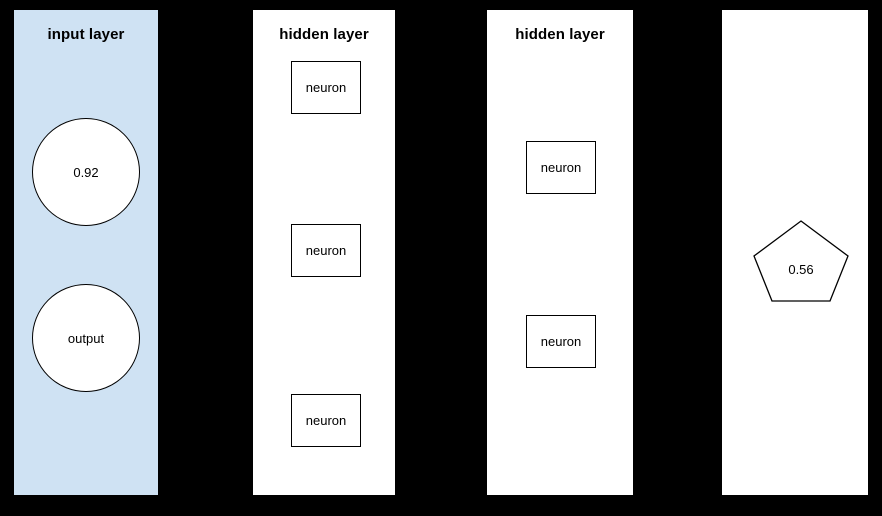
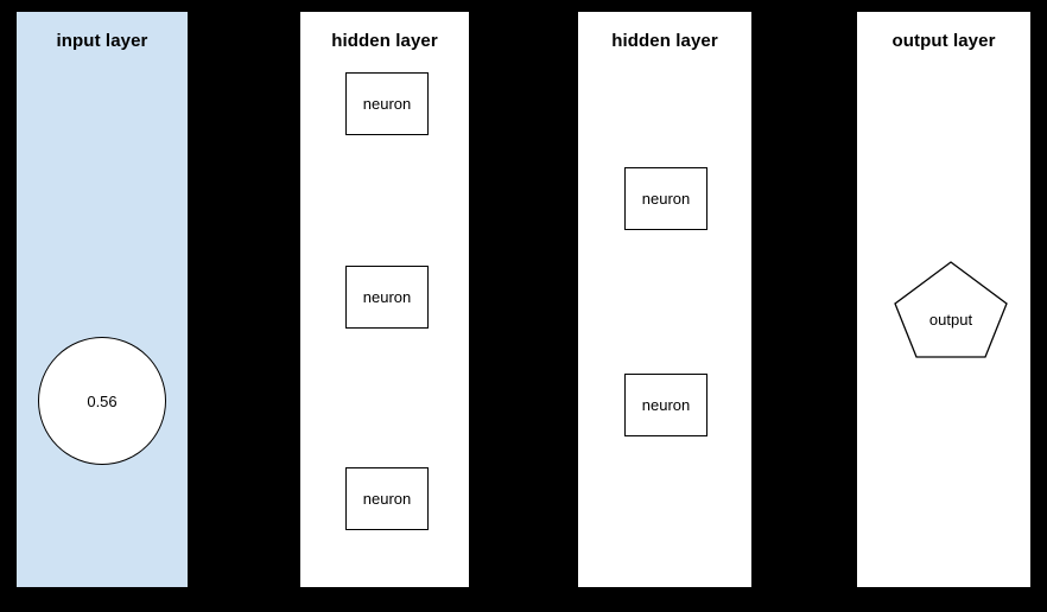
  input layer
- 0.92
- output
+ 0.56
  hidden layer
  neuron
  neuron
  neuron
  hidden layer
  neuron
  neuron
+ output layer
- 0.56
+ output
